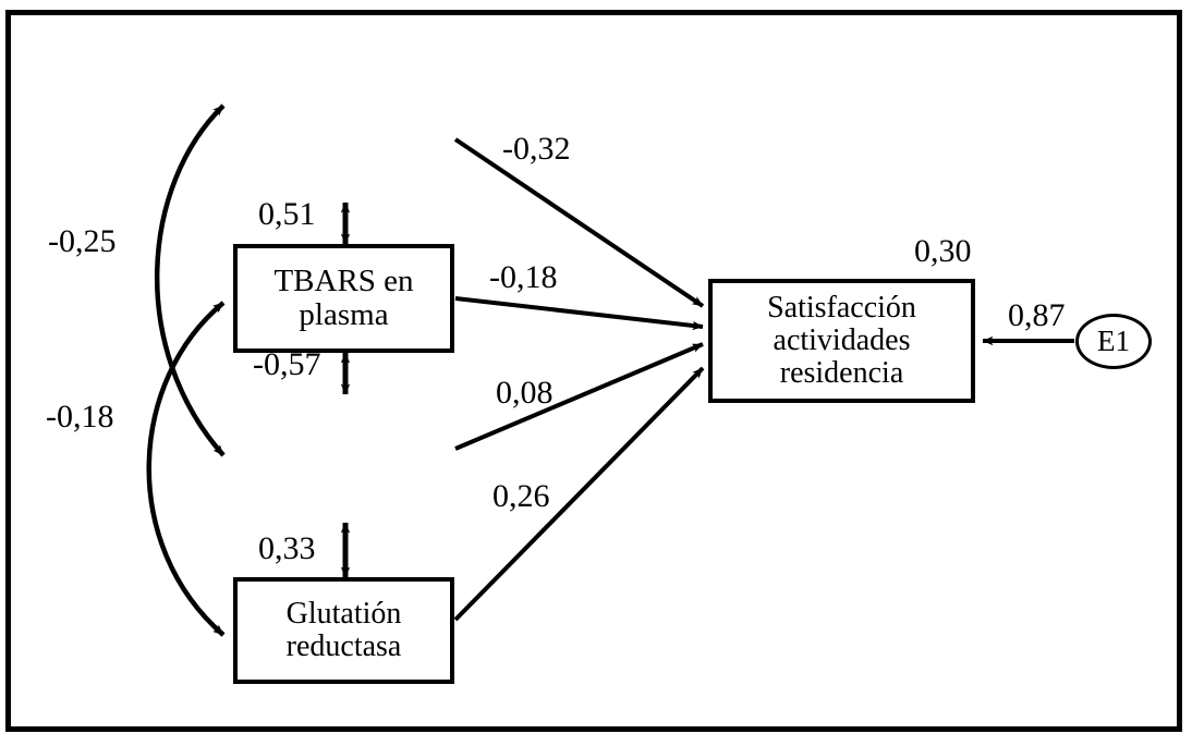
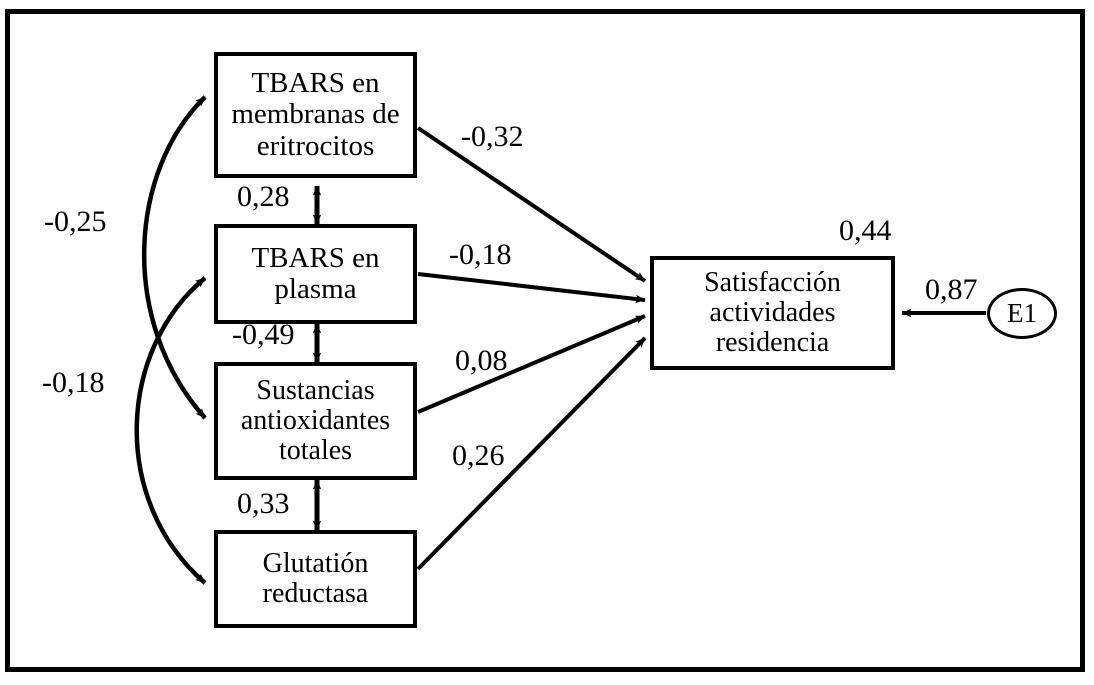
+ TBARS en membranas de eritrocitos
  TBARS en plasma
+ Sustancias antioxidantes totales
  Glutatión reductasa
  Satisfacción actividades residencia
  E1
  -0,25
  -0,18
- 0,51
+ 0,28
- -0,57
+ -0,49
  0,33
  -0,32
  -0,18
  0,08
  0,26
  0,87
- 0,30
+ 0,44
